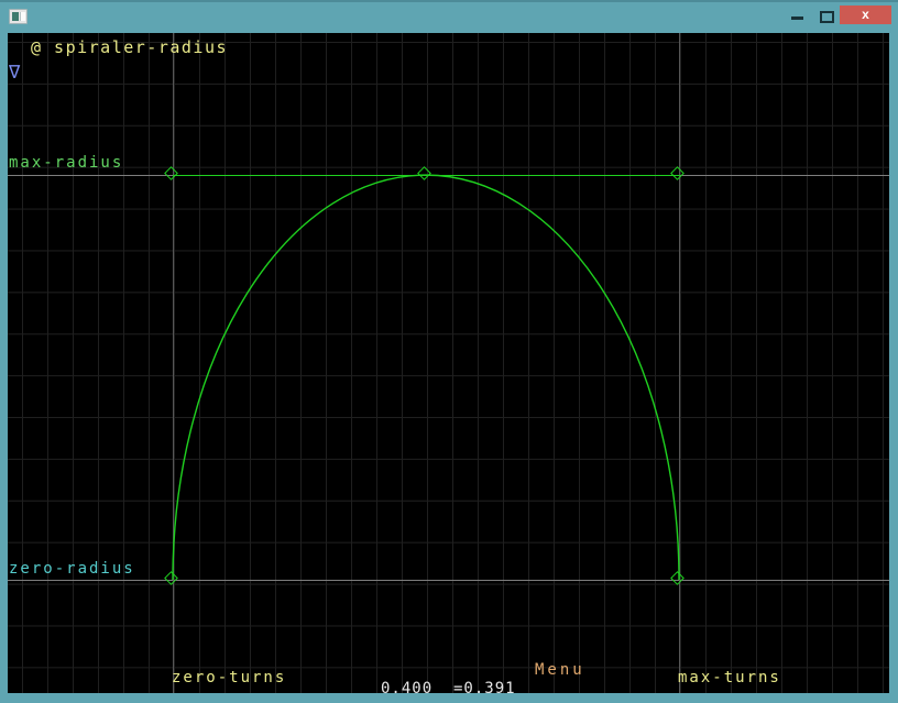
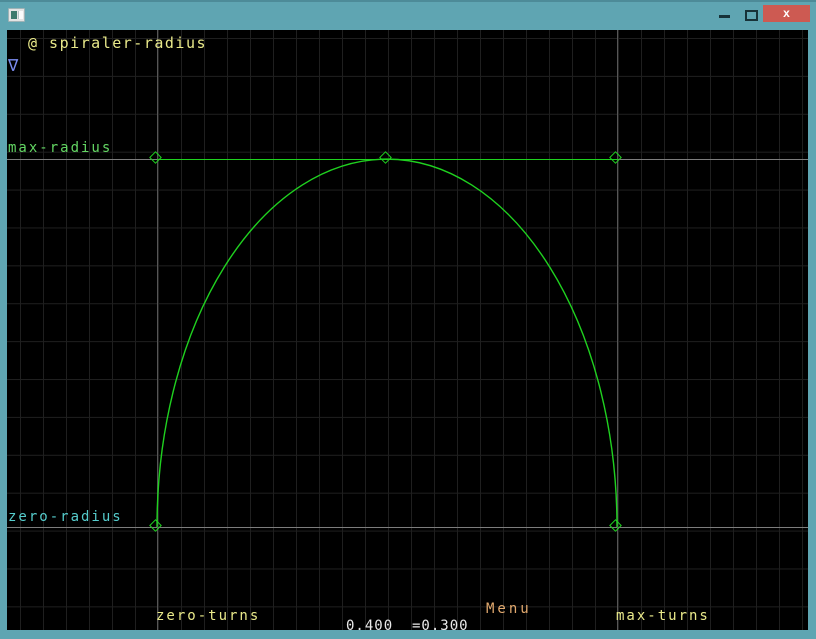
  x
  @ spiraler-radius
  ∇
  max-radius
  zero-radius
  zero-turns
  max-turns
  Menu
- 0.400 =0.391
+ 0.400 =0.300
